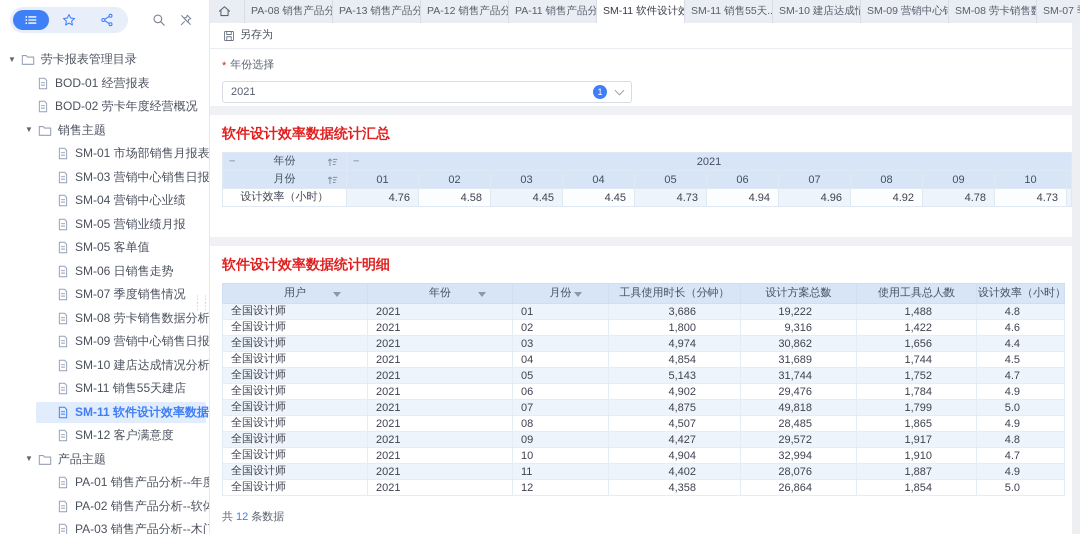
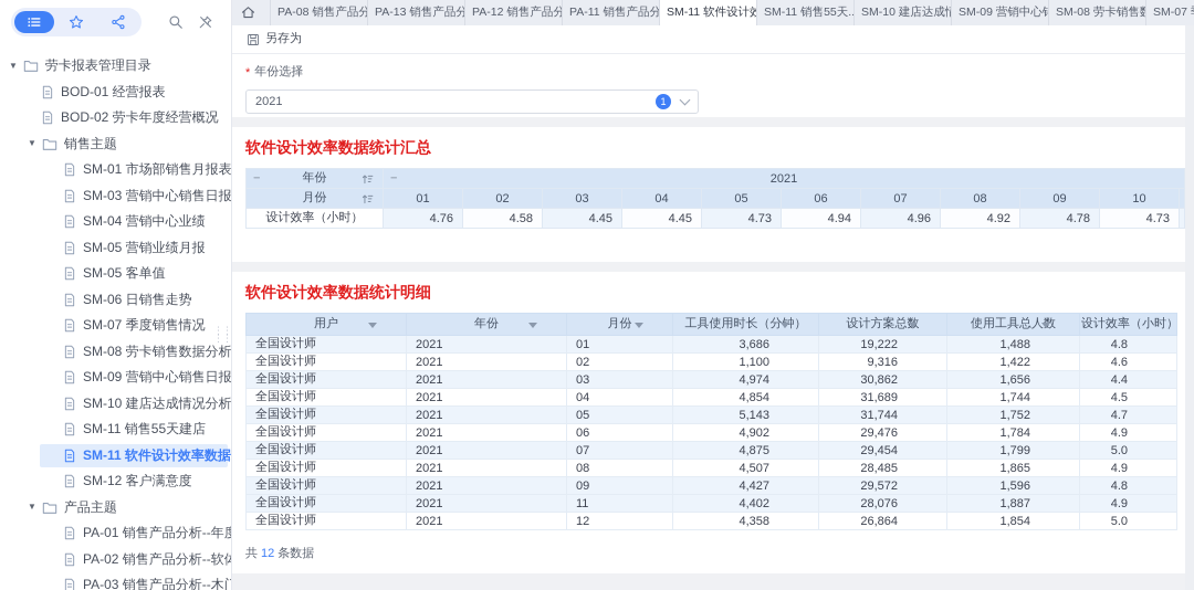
  ▼
  劳卡报表管理目录
  BOD-01 经营报表
  BOD-02 劳卡年度经营概况
  ▼
  销售主题
  SM-01 市场部销售月报表
  SM-03 营销中心销售日报
  SM-04 营销中心业绩
  SM-05 营销业绩月报
  SM-05 客单值
  SM-06 日销售走势
  SM-07 季度销售情况
  SM-08 劳卡销售数据分析
  SM-09 营销中心销售日报
  SM-10 建店达成情况分析
  SM-11 销售55天建店
  SM-11 软件设计效率数据
  SM-12 客户满意度
  ▼
  产品主题
  PA-01 销售产品分析--年度
  PA-02 销售产品分析--软体
  PA-03 销售产品分析--木门
  ⋮⋮
  ⋮⋮
  PA-08 销售产品分
  PA-13 销售产品分
  PA-12 销售产品分
  PA-11 销售产品分
  SM-11 软件设计效
  SM-11 销售55天..
  另存为
  *
  年份选择
  2021
  1
  软件设计效率数据统计汇总
  − 年份	− 2021
  月份	01	02	03	04	05	06	07	08	09	10
  设计效率（小时）	4.76	4.58	4.45	4.45	4.73	4.94	4.96	4.92	4.78	4.73
  软件设计效率数据统计明细
  用户	年份	月份	工具使用时长（分钟）	设计方案总数	使用工具总人数	设计效率（小时）
  全国设计师	2021	01	3,686	19,222	1,488	4.8
- 全国设计师	2021	02	1,800	9,316	1,422	4.6
+ 全国设计师	2021	02	1,100	9,316	1,422	4.6
  全国设计师	2021	03	4,974	30,862	1,656	4.4
  全国设计师	2021	04	4,854	31,689	1,744	4.5
  全国设计师	2021	05	5,143	31,744	1,752	4.7
  全国设计师	2021	06	4,902	29,476	1,784	4.9
- 全国设计师	2021	07	4,875	49,818	1,799	5.0
+ 全国设计师	2021	07	4,875	29,454	1,799	5.0
  全国设计师	2021	08	4,507	28,485	1,865	4.9
- 全国设计师	2021	09	4,427	29,572	1,917	4.8
+ 全国设计师	2021	09	4,427	29,572	1,596	4.8
- 全国设计师	2021	10	4,904	32,994	1,910	4.7
  全国设计师	2021	11	4,402	28,076	1,887	4.9
  全国设计师	2021	12	4,358	26,864	1,854	5.0
  共 12 条数据
